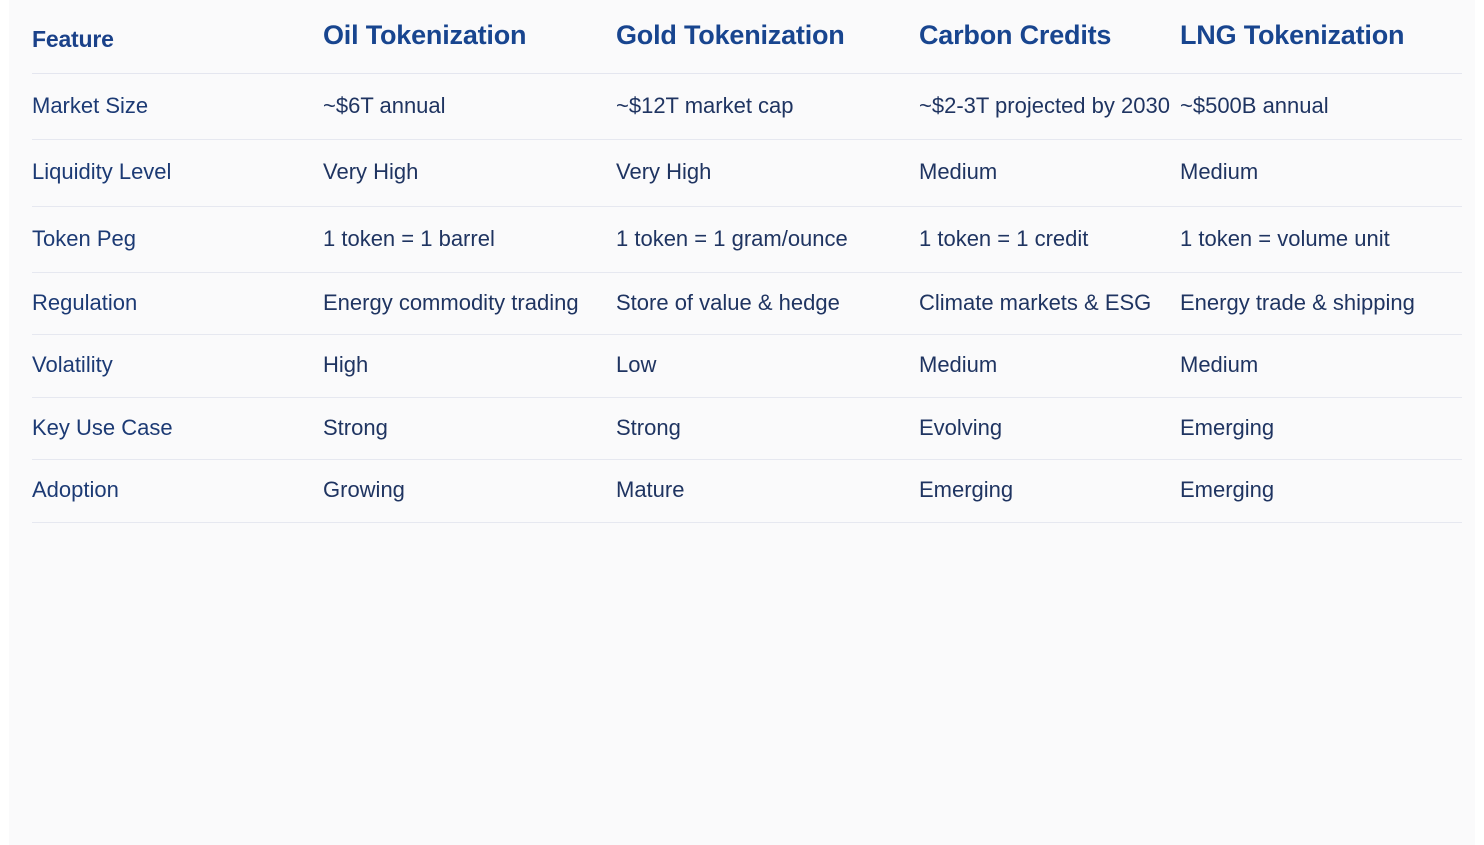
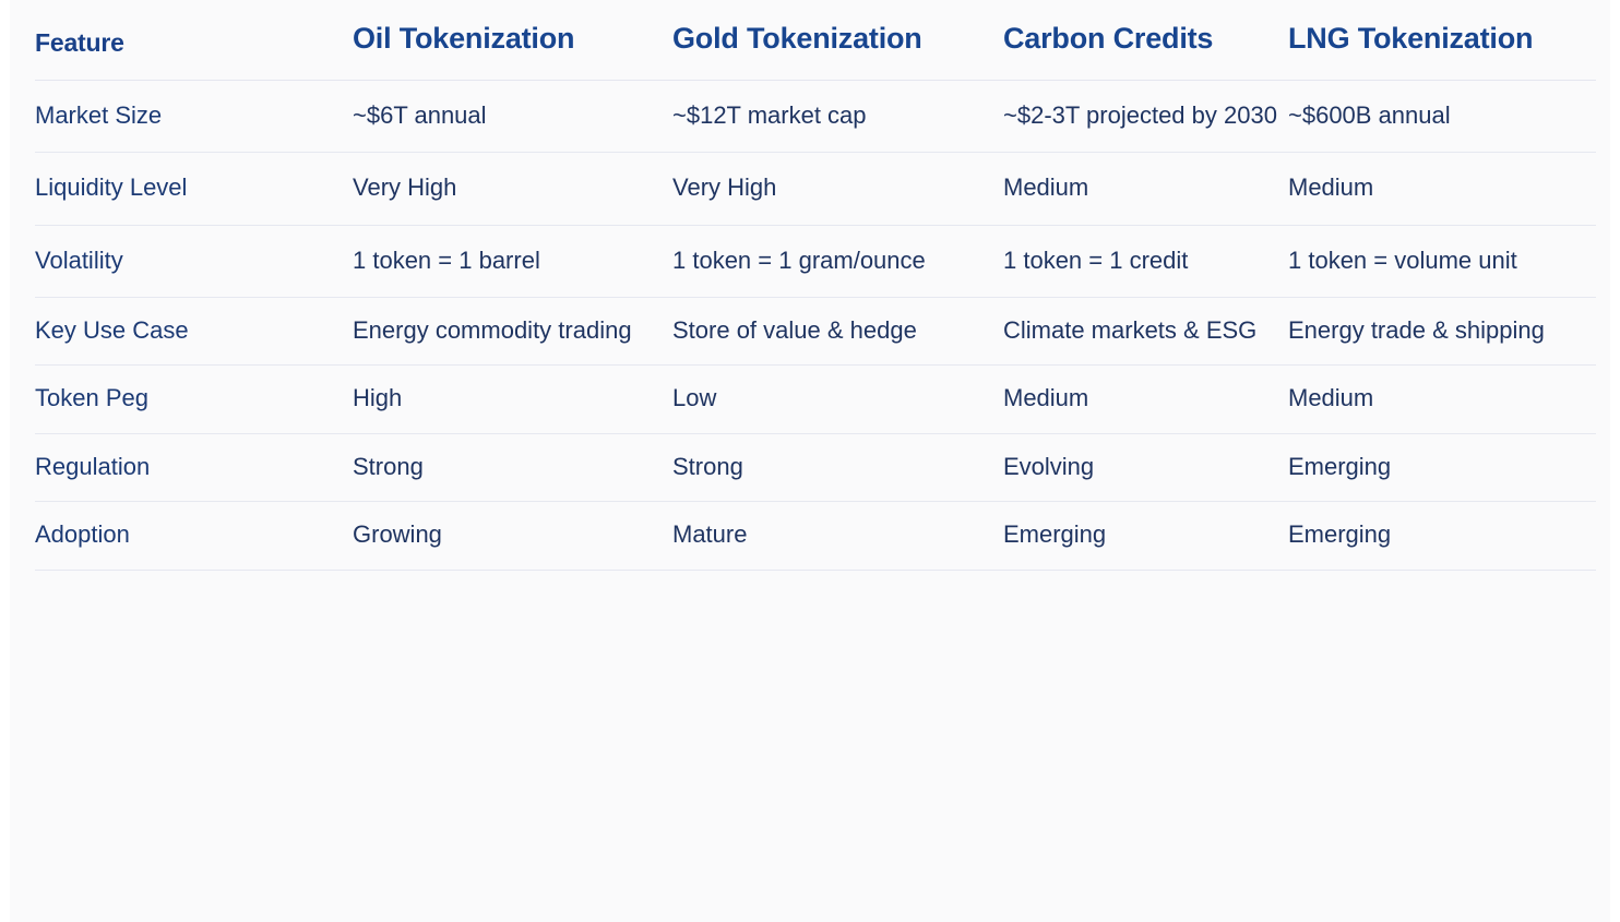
  Feature	Oil Tokenization	Gold Tokenization	Carbon Credits	LNG Tokenization
- Market Size	~$6T annual	~$12T market cap	~$2-3T projected by 2030	~$500B annual
+ Market Size	~$6T annual	~$12T market cap	~$2-3T projected by 2030	~$600B annual
  Liquidity Level	Very High	Very High	Medium	Medium
- Token Peg	1 token = 1 barrel	1 token = 1 gram/ounce	1 token = 1 credit	1 token = volume unit
+ Volatility	1 token = 1 barrel	1 token = 1 gram/ounce	1 token = 1 credit	1 token = volume unit
- Regulation	Energy commodity trading	Store of value & hedge	Climate markets & ESG	Energy trade & shipping
+ Key Use Case	Energy commodity trading	Store of value & hedge	Climate markets & ESG	Energy trade & shipping
- Volatility	High	Low	Medium	Medium
+ Token Peg	High	Low	Medium	Medium
- Key Use Case	Strong	Strong	Evolving	Emerging
+ Regulation	Strong	Strong	Evolving	Emerging
  Adoption	Growing	Mature	Emerging	Emerging
